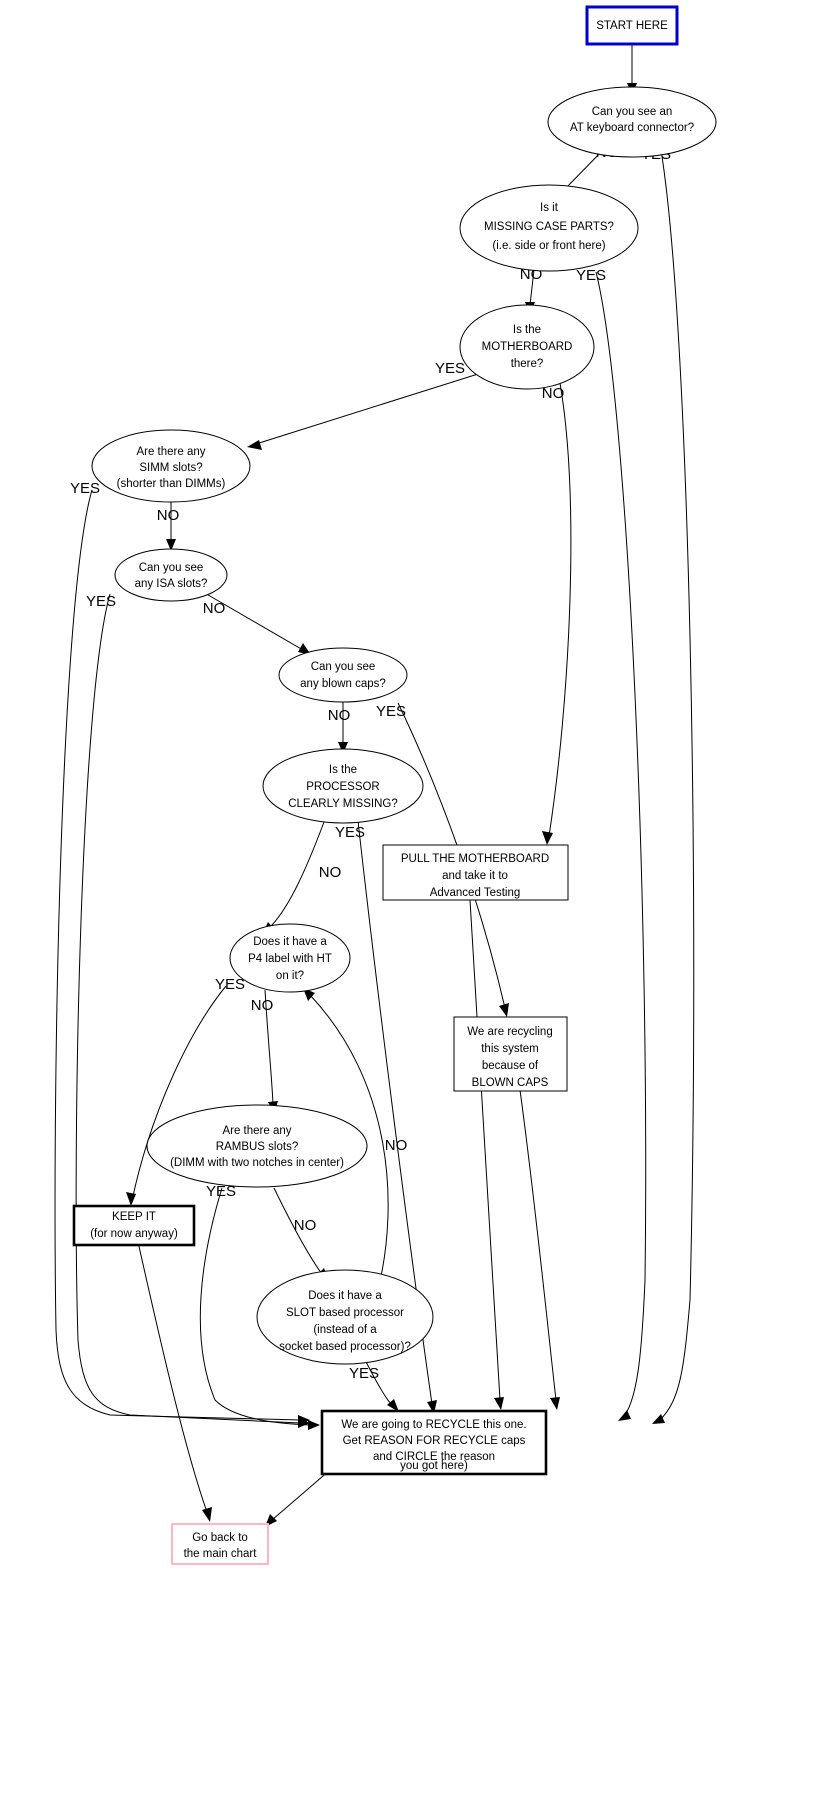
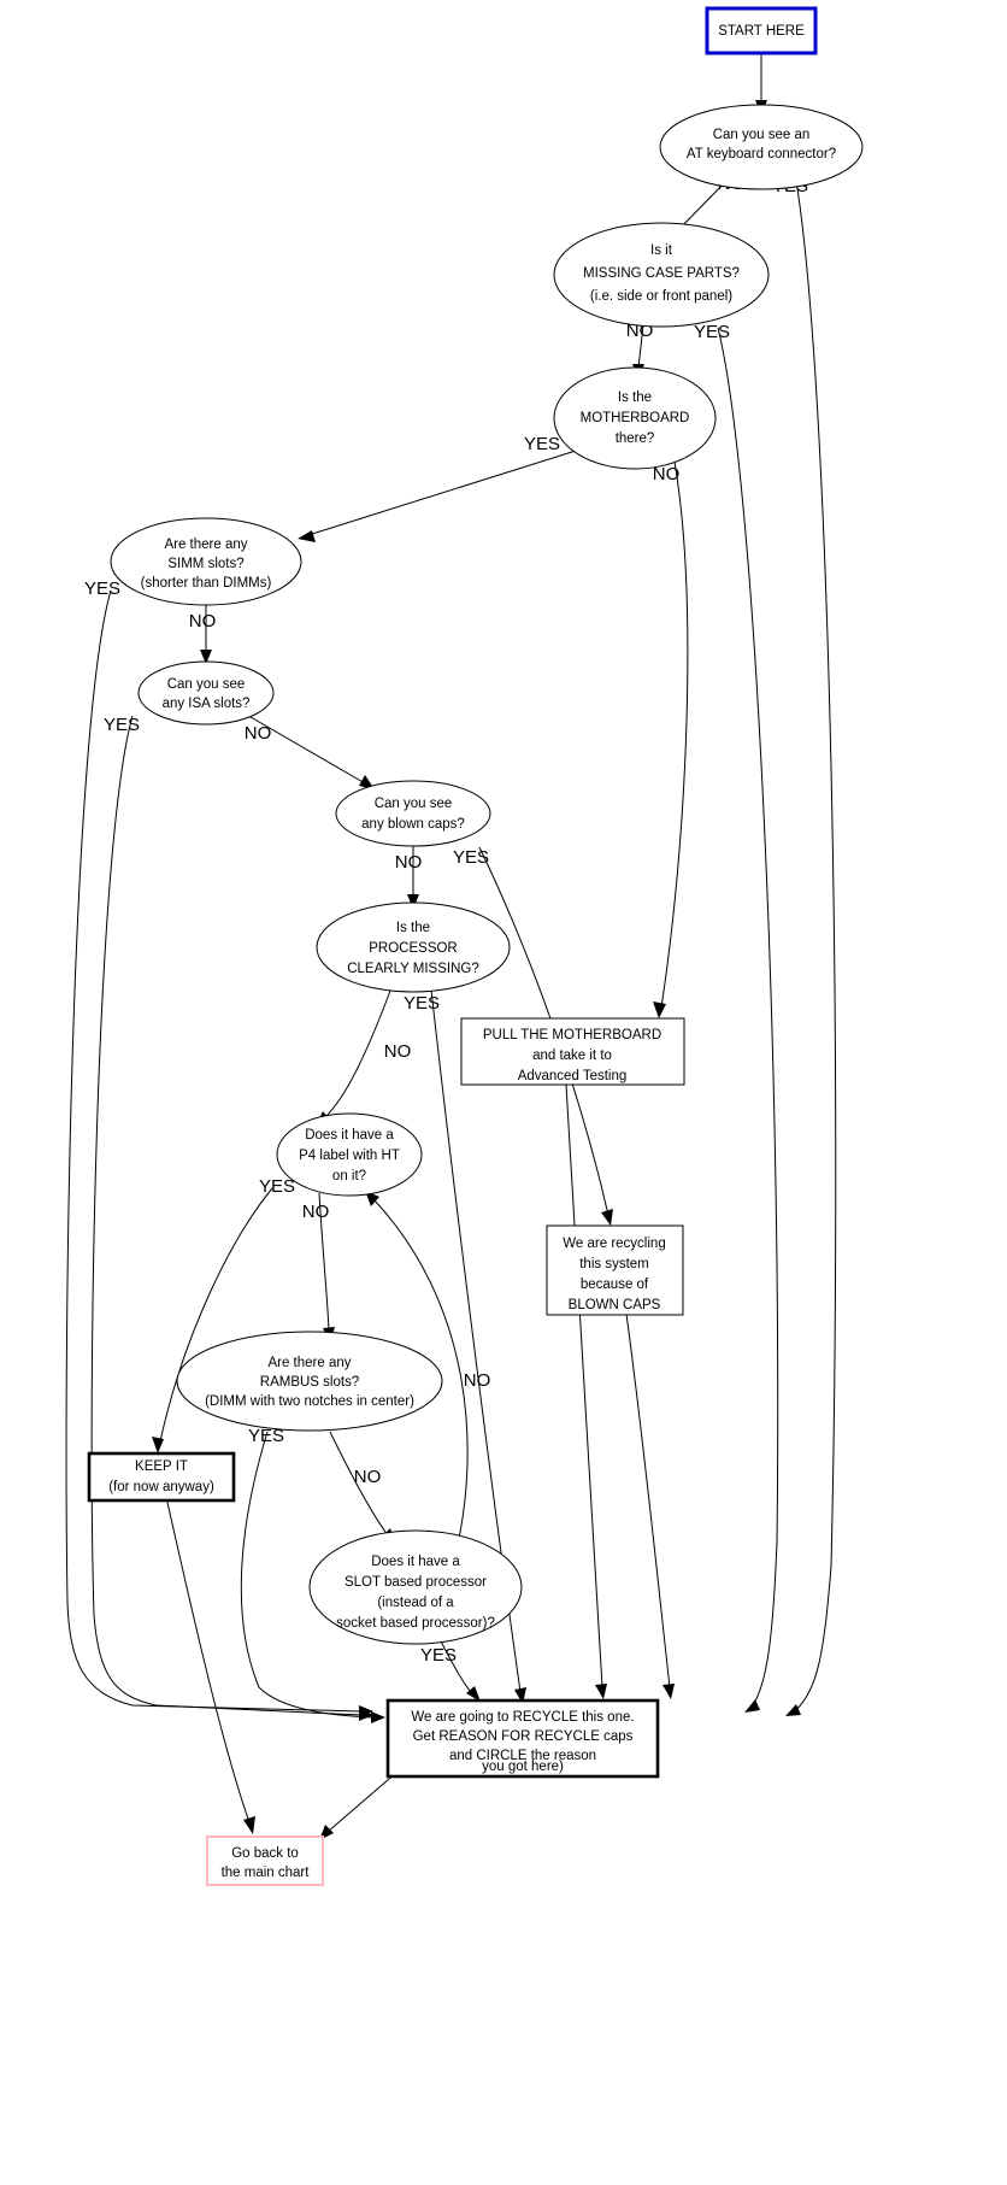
  NO
  YES
  YES
  NO
  YES
  NO
  YES
  NO
  NO
  YES
  YES
  NO
  YES
  NO
  YES
  NO
  NO
  YES
  START HERE
  Can you see an
  AT keyboard connector?
  Is it
  MISSING CASE PARTS?
- (i.e. side or front here)
+ (i.e. side or front panel)
  Is the
  MOTHERBOARD
  there?
  Are there any
  SIMM slots?
  (shorter than DIMMs)
  Can you see
  any ISA slots?
  Can you see
  any blown caps?
  Is the
  PROCESSOR
  CLEARLY MISSING?
  Does it have a
  P4 label with HT
  on it?
  Are there any
  RAMBUS slots?
  (DIMM with two notches in center)
  Does it have a
  SLOT based processor
  (instead of a
  socket based processor)?
  PULL THE MOTHERBOARD
  and take it to
  Advanced Testing
  We are recycling
  this system
  because of
  BLOWN CAPS
  KEEP IT
  (for now anyway)
  We are going to RECYCLE this one.
  Get REASON FOR RECYCLE caps
  and CIRCLE the reason
  you got here)
  Go back to
  the main chart
